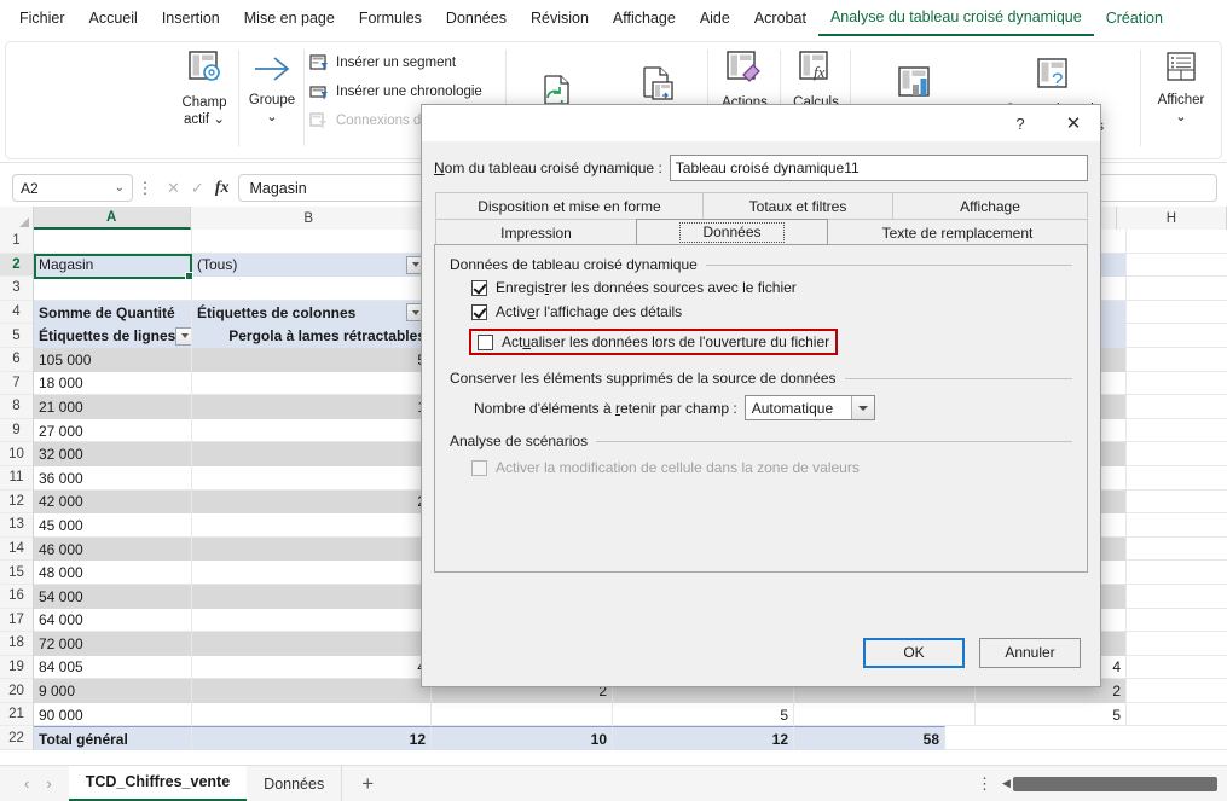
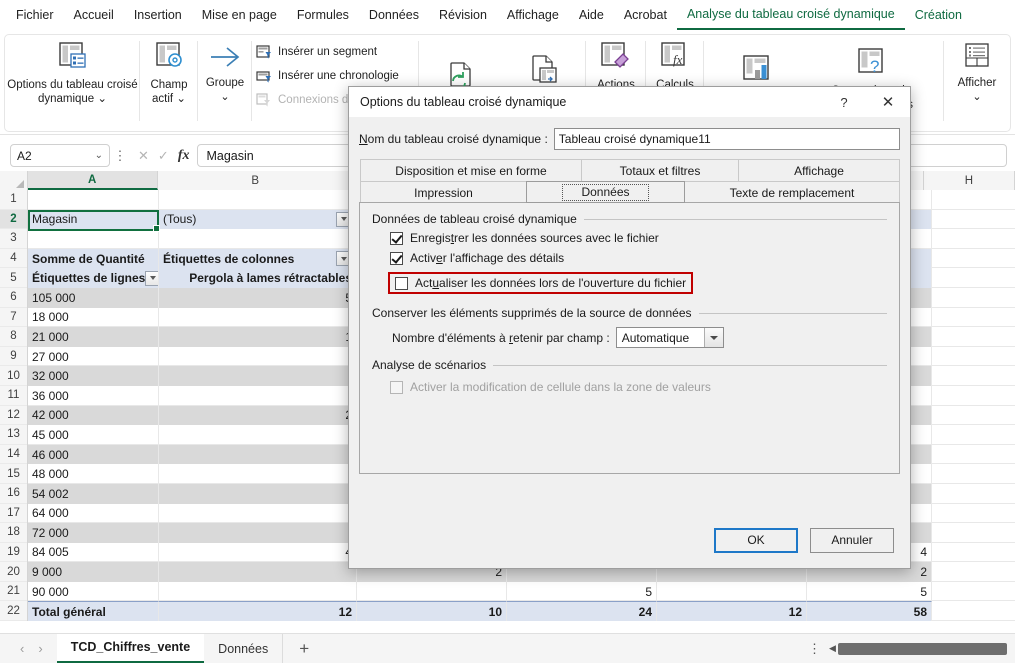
  Fichier
  Accueil
  Insertion
  Mise en page
  Formules
  Données
  Révision
  Affichage
  Aide
  Acrobat
  Analyse du tableau croisé dynamique
  Création
+ Options du tableau croisé dynamique ⌄
  Champ actif ⌄
  Groupe
  ⌄
  Insérer un segment
  Insérer une chronologie
  Actions
  fx
  Calculs
  ?
  Afficher
  ⌄
  A2
  ⌄
  ⋮
  ✕
  ✓
  fx
  Magasin
  A
  B
  H
  1
  2
  3
  4
  5
  6
  7
  8
  9
  10
  11
  12
  13
  14
  15
  16
  17
  18
  19
  20
  21
  22
  (Tous)
  Somme de Quantité
  Étiquettes de colonnes
  Étiquettes de lignes
  Pergola à lames rétractable
  105 000
  18 000
  21 000
  27 000
  32 000
  36 000
  42 000
  45 000
  46 000
  48 000
- 54 000
+ 54 002
  64 000
  72 000
  84 005
  4
  9 000
  2
  2
  90 000
  5
  5
  Total général
  12
  10
+ 24
  12
  58
  ‹
  ›
  TCD_Chiffres_vente
  Données
  +
  ⋮
  ◀
+ Options du tableau croisé dynamique
  ?
  ✕
  Nom du tableau croisé dynamique :
  Tableau croisé dynamique11
  Disposition et mise en forme
  Totaux et filtres
  Affichage
  Impression
  Données
  Texte de remplacement
  Données de tableau croisé dynamique
  Enregistrer les données sources avec le fichier
  Activer l'affichage des détails
  Actualiser les données lors de l'ouverture du fichier
  Conserver les éléments supprimés de la source de données
  Nombre d'éléments à retenir par champ :
  Automatique
  Analyse de scénarios
  Activer la modification de cellule dans la zone de valeurs
  OK
  Annuler
